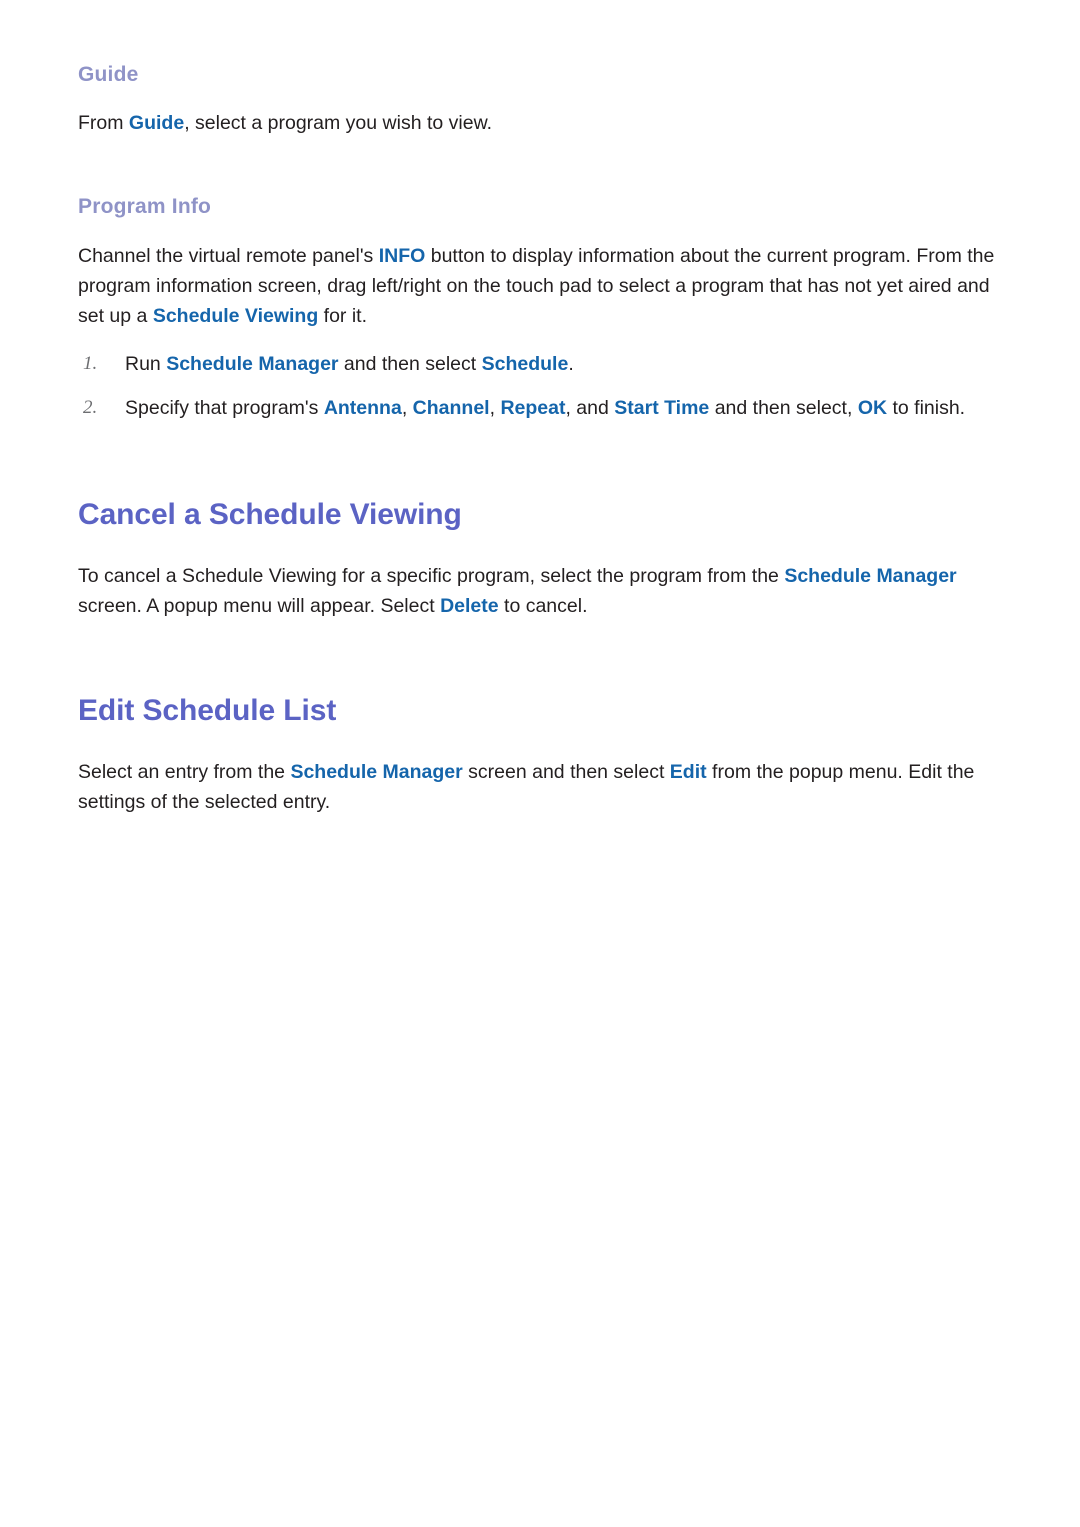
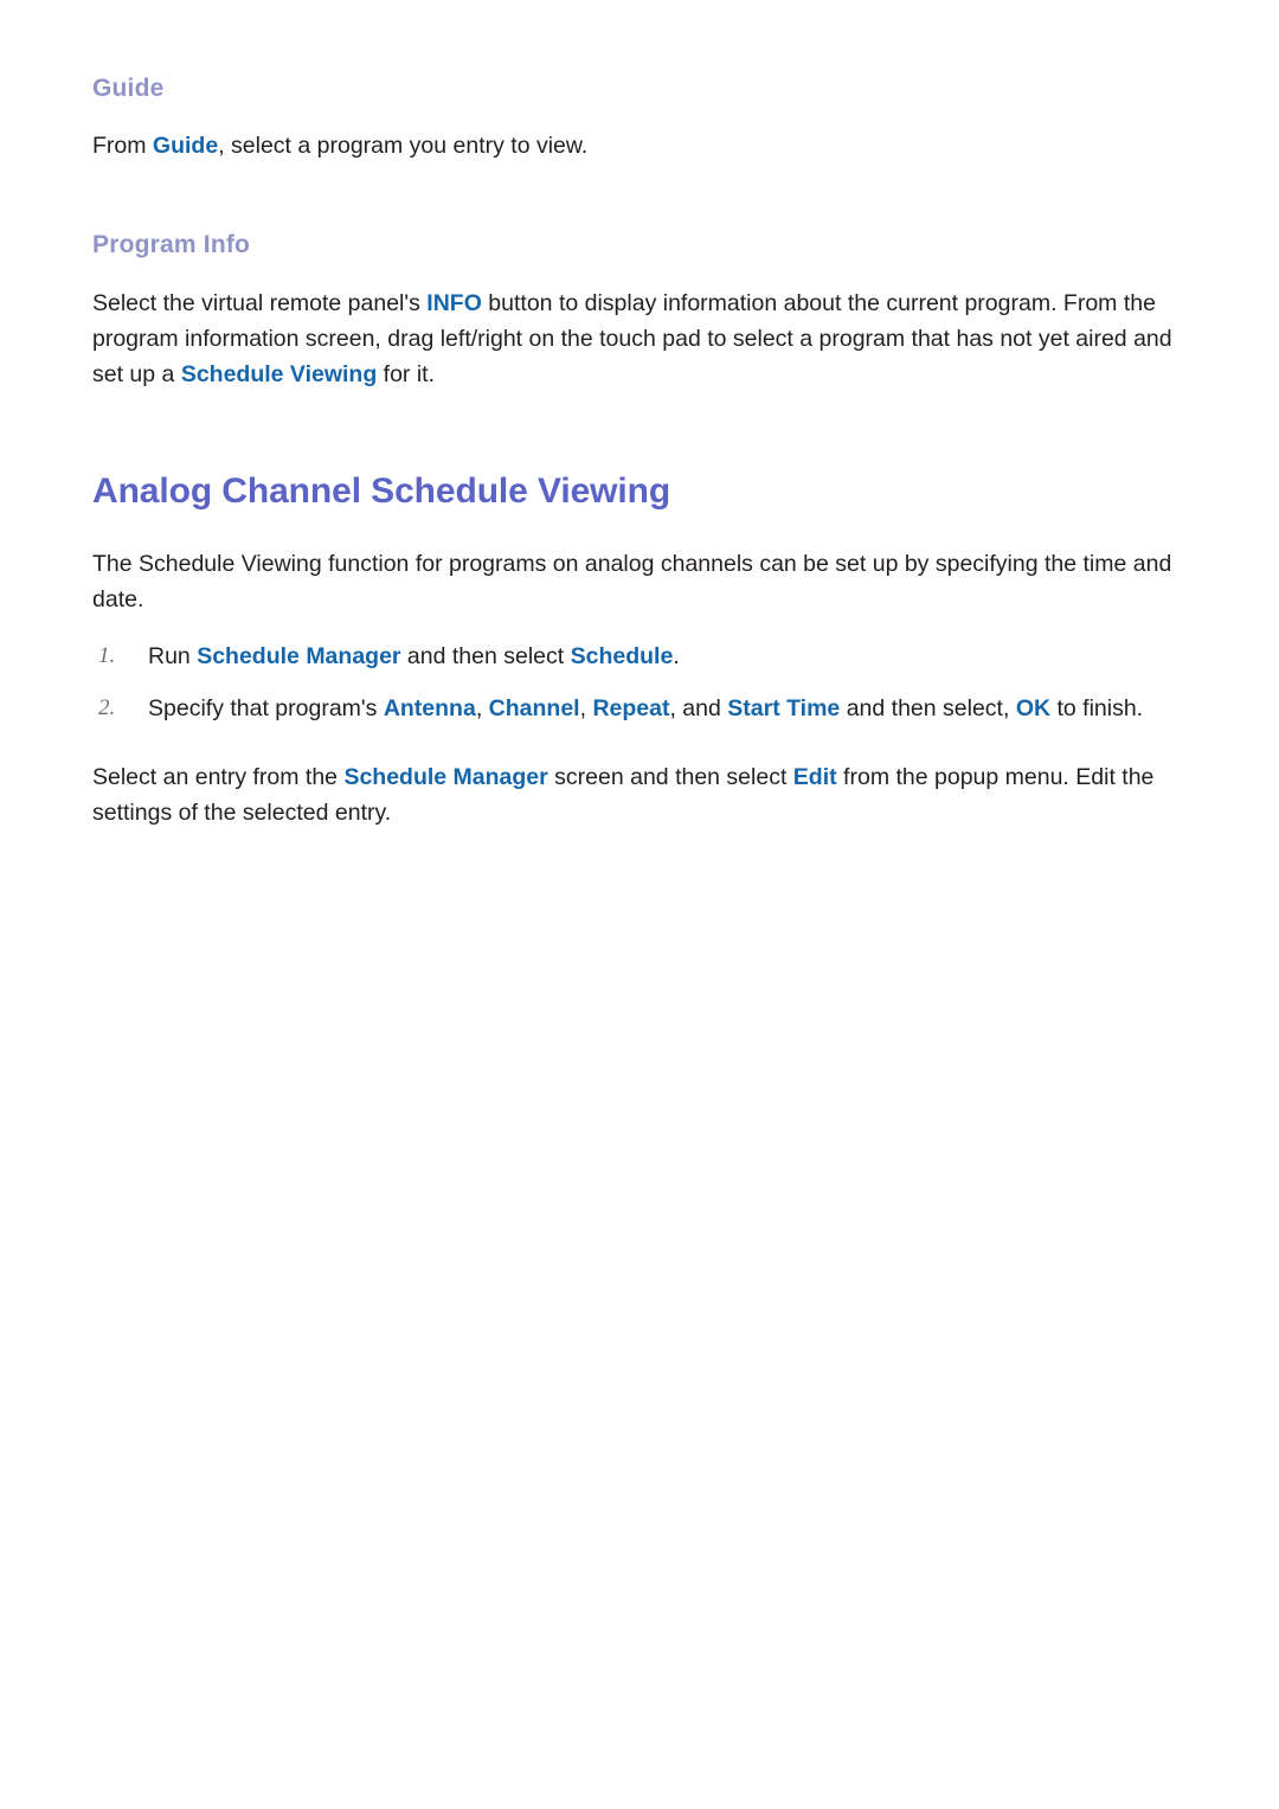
  Guide
- From Guide, select a program you wish to view.
+ From Guide, select a program you entry to view.
  Program Info
- Channel the virtual remote panel's INFO button to display information about the current program. From the program information screen, drag left/right on the touch pad to select a program that has not yet aired and set up a Schedule Viewing for it.
+ Select the virtual remote panel's INFO button to display information about the current program. From the program information screen, drag left/right on the touch pad to select a program that has not yet aired and set up a Schedule Viewing for it.
+ Analog Channel Schedule Viewing
+ The Schedule Viewing function for programs on analog channels can be set up by specifying the time and date.
  1.
  Run Schedule Manager and then select Schedule.
  2.
  Specify that program's Antenna, Channel, Repeat, and Start Time and then select, OK to finish.
- Cancel a Schedule Viewing
- To cancel a Schedule Viewing for a specific program, select the program from the Schedule Manager screen. A popup menu will appear. Select Delete to cancel.
- Edit Schedule List
  Select an entry from the Schedule Manager screen and then select Edit from the popup menu. Edit the settings of the selected entry.
